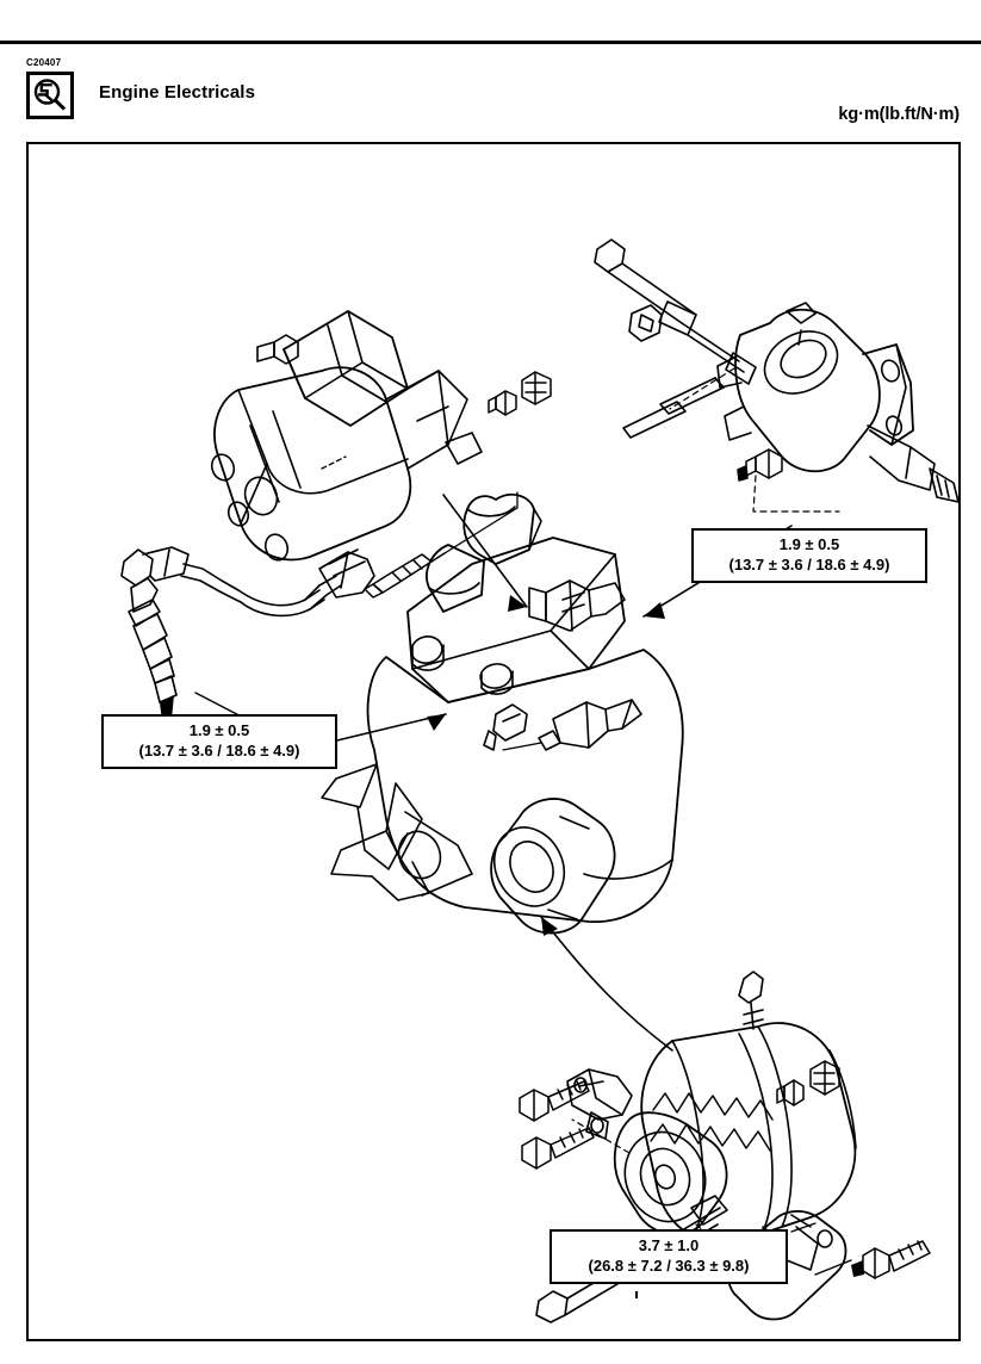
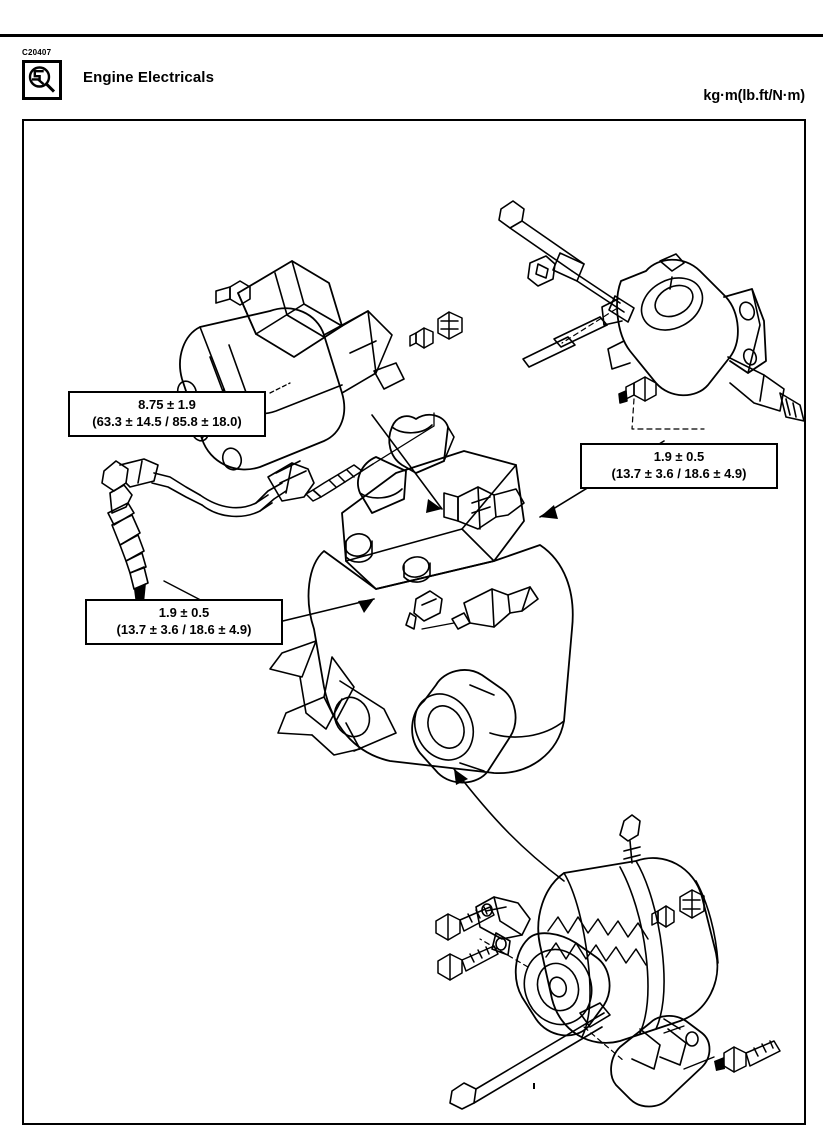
  C20407
  Engine Electricals
  kg·m(lb.ft/N·m)
+ 8.75 ± 1.9
+ (63.3 ± 14.5 / 85.8 ± 18.0)
  1.9 ± 0.5
  (13.7 ± 3.6 / 18.6 ± 4.9)
  1.9 ± 0.5
  (13.7 ± 3.6 / 18.6 ± 4.9)
- 3.7 ± 1.0
- (26.8 ± 7.2 / 36.3 ± 9.8)
